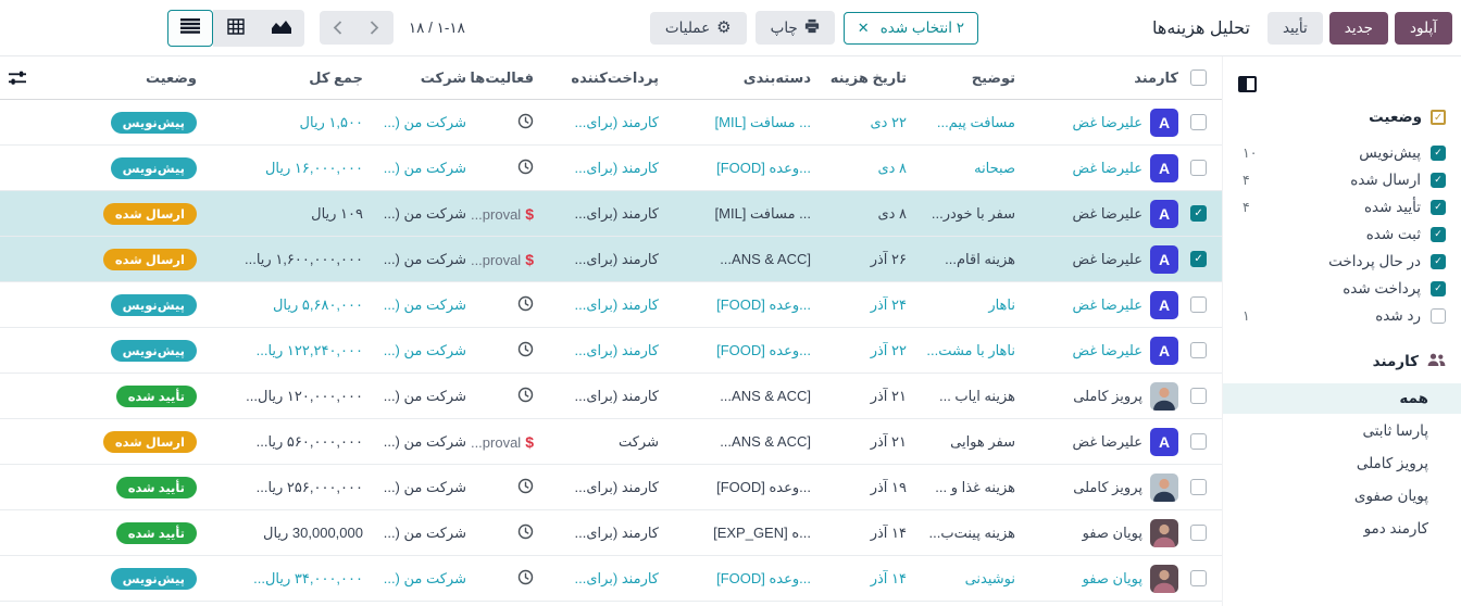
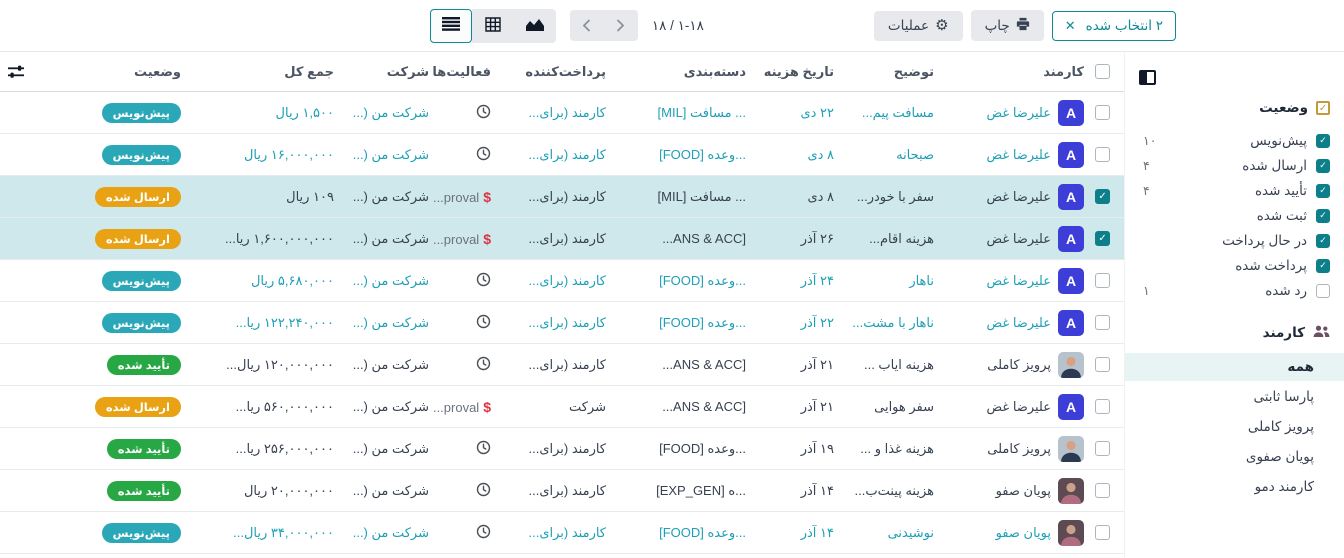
- آپلود
- جدید
- تأیید
- تحلیل هزینهها
  ۲ انتخاب شده
  ✕
  چاپ
  ⚙
  عملیات
  ۱۸ / ۱-۱۸
  ✓
  وضعیت
  ✓
  پیش‌نویس
  ۱۰
  ✓
  ارسال شده
  ۴
  ✓
  تأیید شده
  ۴
  ✓
  ثبت شده
  ✓
  در حال پرداخت
  ✓
  پرداخت شده
  رد شده
  ۱
  کارمند
  همه
  پارسا ثابتی
  پرویز کاملی
  پویان صفوی
  کارمند دمو
  کارمند
  توضیح
  تاریخ هزینه
  دسته‌بندی
  پرداخت‌کننده
  فعالیت‌ها
  شرکت
  جمع کل
  وضعیت
  A
  علیرضا غض
  مسافت پیم...
  ۲۲ دی
  [MIL] مسافت ...
  کارمند (برای...
  شرکت من (...
  ۱,۵۰۰ ریال
  پیش‌نویس
  A
  علیرضا غض
  صبحانه
  ۸ دی
  [FOOD] وعده...
  کارمند (برای...
  شرکت من (...
  ۱۶,۰۰۰,۰۰۰ ریال
  پیش‌نویس
  ✓
  A
  علیرضا غض
  سفر با خودر...
  ۸ دی
  [MIL] مسافت ...
  کارمند (برای...
  $...proval
  شرکت من (...
  ۱۰۹ ریال
  ارسال شده
  ✓
  A
  علیرضا غض
  هزینه اقام...
  ۲۶ آذر
  ...ANS & ACC]
  کارمند (برای...
  $...proval
  شرکت من (...
  ۱,۶۰۰,۰۰۰,۰۰۰ ریا...
  ارسال شده
  A
  علیرضا غض
  ناهار
  ۲۴ آذر
  [FOOD] وعده...
  کارمند (برای...
  شرکت من (...
  ۵,۶۸۰,۰۰۰ ریال
  پیش‌نویس
  A
  علیرضا غض
  ناهار با مشت...
  ۲۲ آذر
  [FOOD] وعده...
  کارمند (برای...
  شرکت من (...
  ۱۲۲,۲۴۰,۰۰۰ ریا...
  پیش‌نویس
  پرویز کاملی
  هزینه ایاب ...
  ۲۱ آذر
  ...ANS & ACC]
  کارمند (برای...
  شرکت من (...
  ۱۲۰,۰۰۰,۰۰۰ ریال...
  تأیید شده
  A
  علیرضا غض
  سفر هوایی
  ۲۱ آذر
  ...ANS & ACC]
  شرکت
  $...proval
  شرکت من (...
  ۵۶۰,۰۰۰,۰۰۰ ریا...
  ارسال شده
  پرویز کاملی
  هزینه غذا و ...
  ۱۹ آذر
  [FOOD] وعده...
  کارمند (برای...
  شرکت من (...
  ۲۵۶,۰۰۰,۰۰۰ ریا...
  تأیید شده
  پویان صفو
  هزینه پینت‌ب...
  ۱۴ آذر
  [EXP_GEN] ه...
  کارمند (برای...
  شرکت من (...
- 30,000,000 ریال
+ ۲۰,۰۰۰,۰۰۰ ریال
  تأیید شده
  پویان صفو
  نوشیدنی
  ۱۴ آذر
  [FOOD] وعده...
  کارمند (برای...
  شرکت من (...
  ۳۴,۰۰۰,۰۰۰ ریال...
  پیش‌نویس
